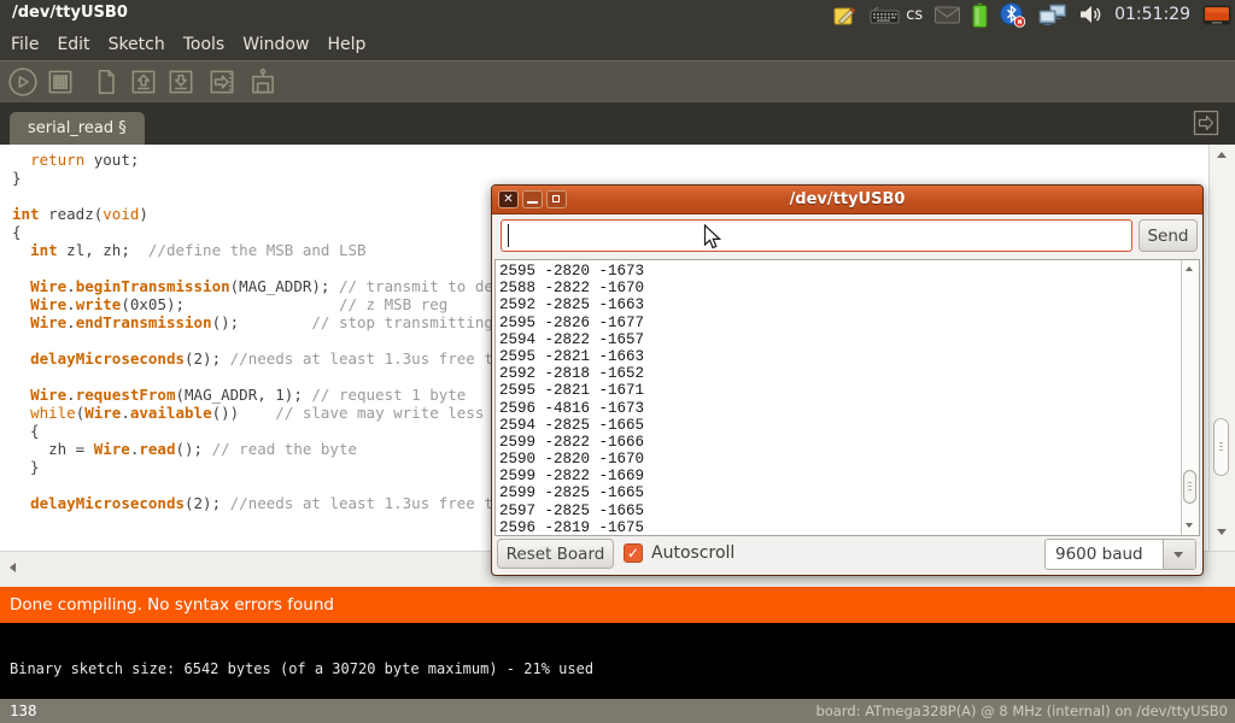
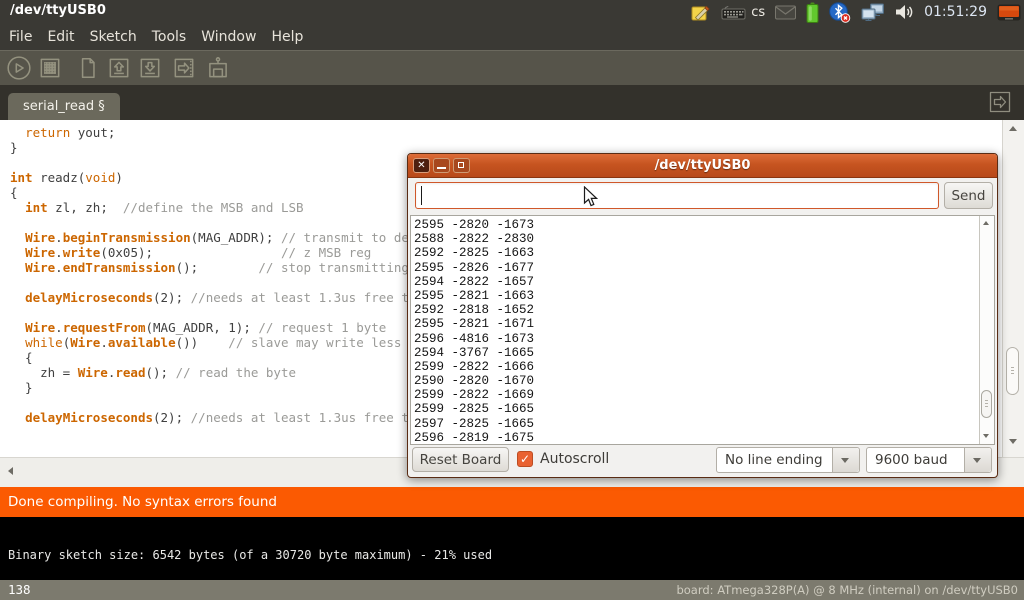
  /dev/ttyUSB0
  cs
  01:51:29
  File
  Edit
  Sketch
  Tools
  Window
  Help
  serial_read §
  return yout;
  }
  int readz(void)
  {
  int zl, zh; //define the MSB and LSB
  Wire.beginTransmission(MAG_ADDR); // transmit to de
  Wire.write(0x05); // z MSB reg
  Wire.endTransmission(); // stop transmitting
  delayMicroseconds(2); //needs at least 1.3us free t
  Wire.requestFrom(MAG_ADDR, 1); // request 1 byte
  while(Wire.available()) // slave may write less
  {
  zh = Wire.read(); // read the byte
  }
  delayMicroseconds(2); //needs at least 1.3us free t
  Done compiling. No syntax errors found
  Binary sketch size: 6542 bytes (of a 30720 byte maximum) - 21% used
  138
  board: ATmega328P(A) @ 8 MHz (internal) on /dev/ttyUSB0
  ✕
  /dev/ttyUSB0
  Send
  2595 -2820 -1673
- 2588 -2822 -1670
+ 2588 -2822 -2830
  2592 -2825 -1663
  2595 -2826 -1677
  2594 -2822 -1657
  2595 -2821 -1663
  2592 -2818 -1652
  2595 -2821 -1671
  2596 -4816 -1673
- 2594 -2825 -1665
+ 2594 -3767 -1665
  2599 -2822 -1666
  2590 -2820 -1670
  2599 -2822 -1669
  2599 -2825 -1665
  2597 -2825 -1665
  2596 -2819 -1675
  Reset Board
  ✓
  Autoscroll
+ No line ending
  9600 baud
